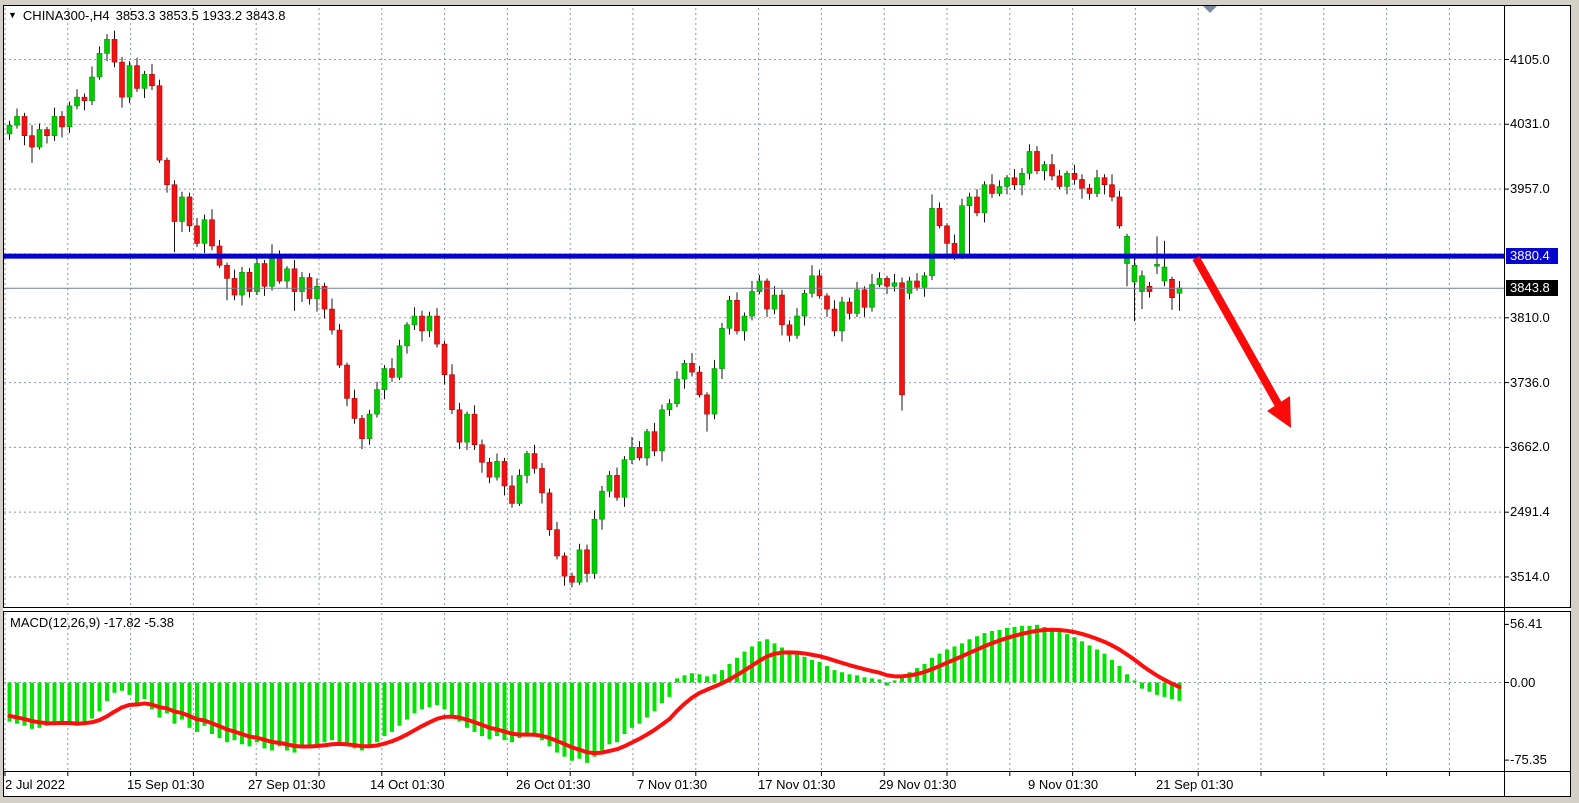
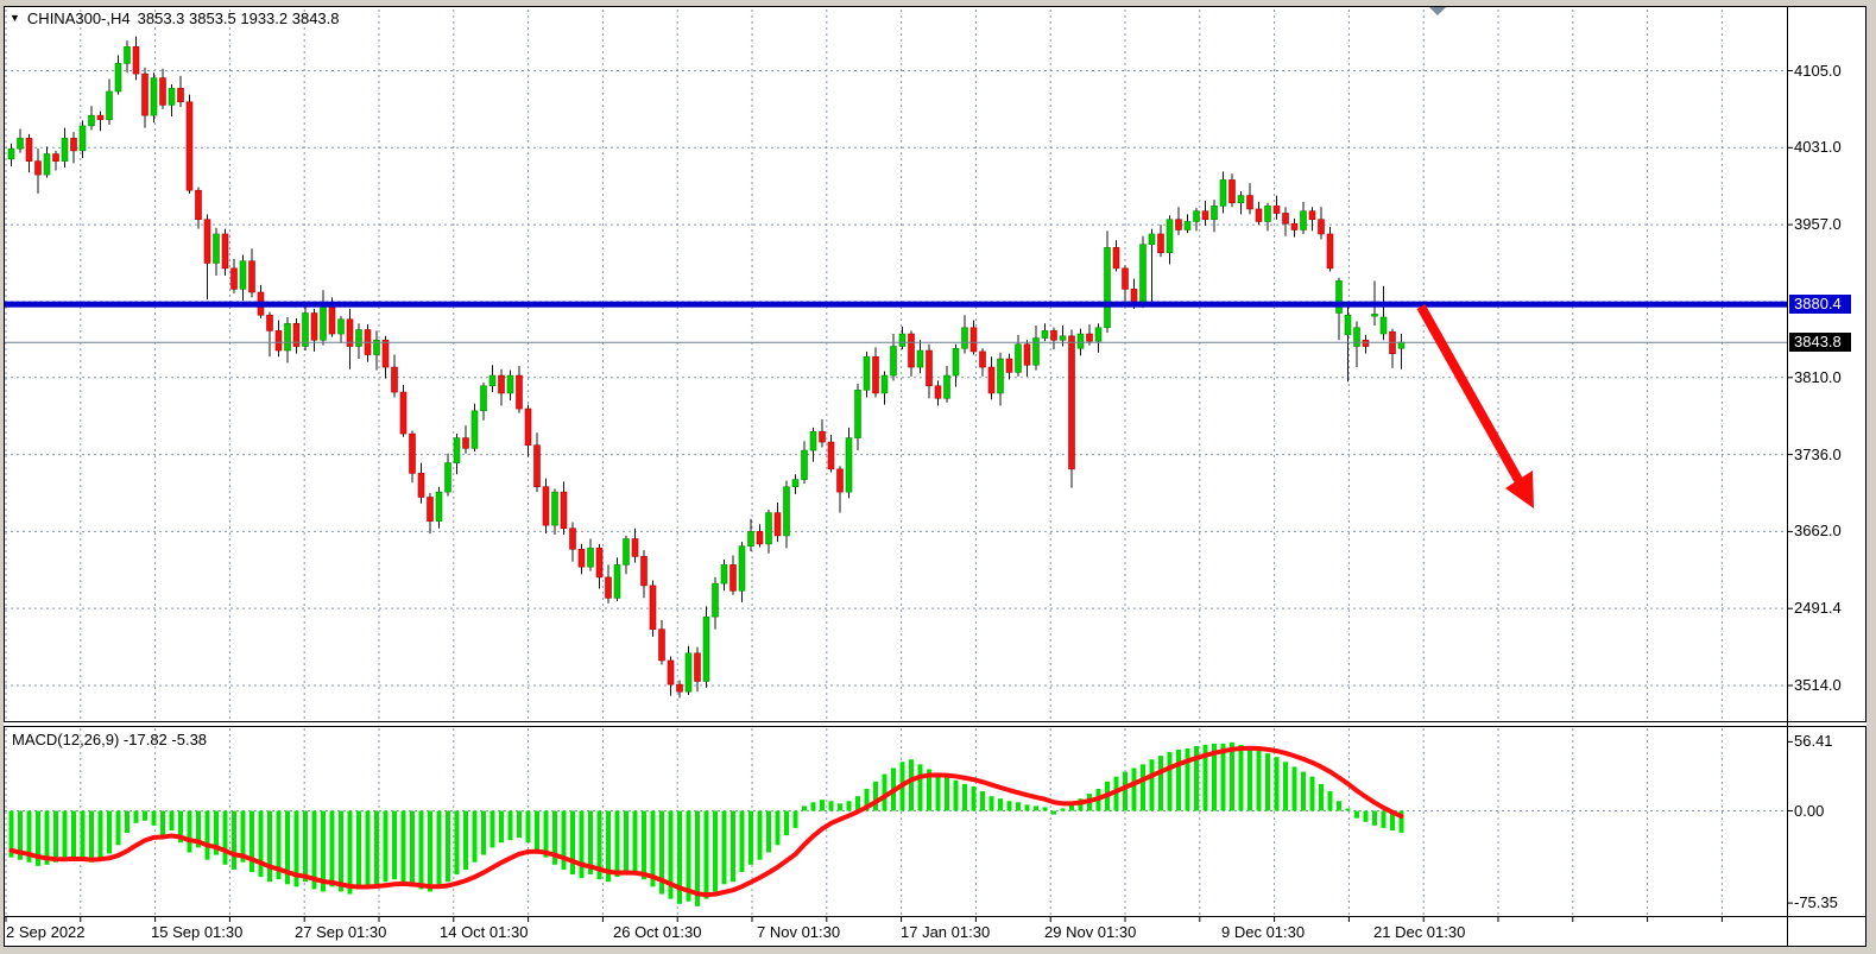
  ▼
  CHINA300-,H4
  3853.3 3853.5 1933.2 3843.8
  MACD(12,26,9) -17.82 -5.38
  3880.4
  3843.8
  4105.0
  4031.0
  3957.0
  3810.0
  3736.0
  3662.0
  2491.4
  3514.0
- 2 Jul 2022
+ 2 Sep 2022
  15 Sep 01:30
  27 Sep 01:30
  14 Oct 01:30
  26 Oct 01:30
  7 Nov 01:30
- 17 Nov 01:30
+ 17 Jan 01:30
  29 Nov 01:30
- 9 Nov 01:30
+ 9 Dec 01:30
- 21 Sep 01:30
+ 21 Dec 01:30
  56.41
  0.00
  -75.35
